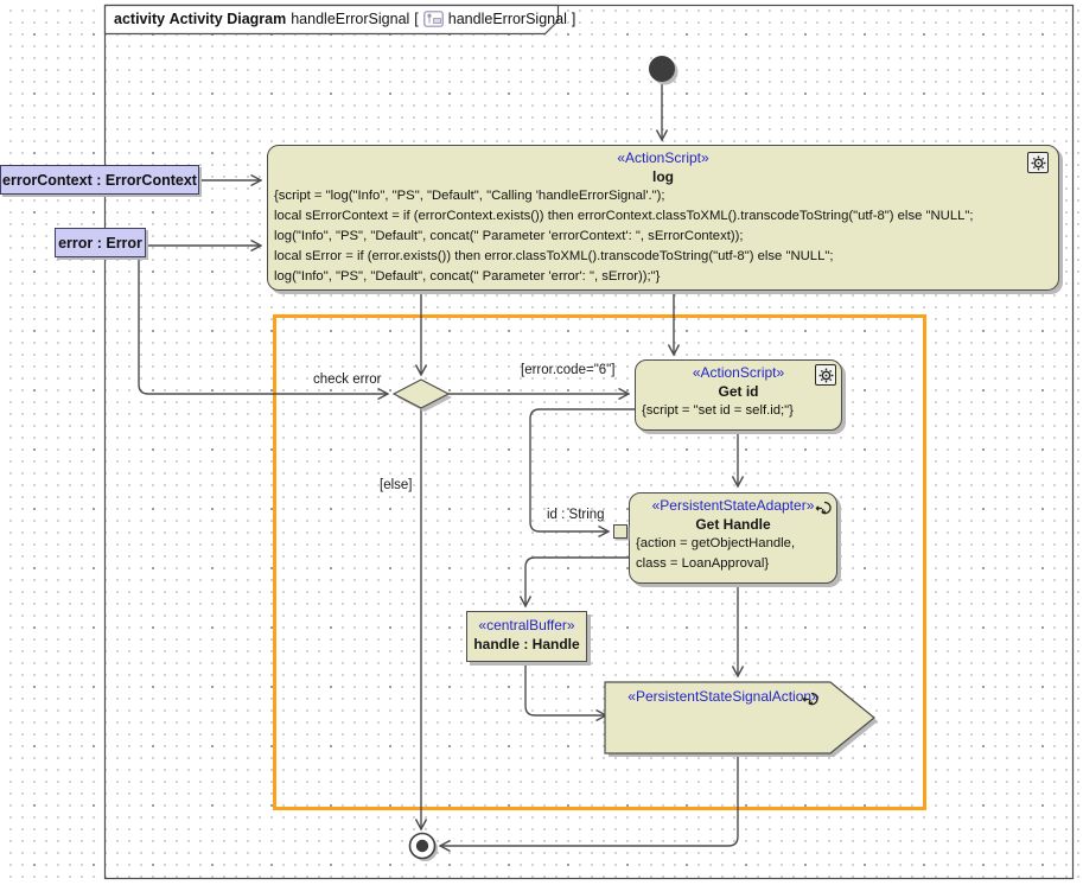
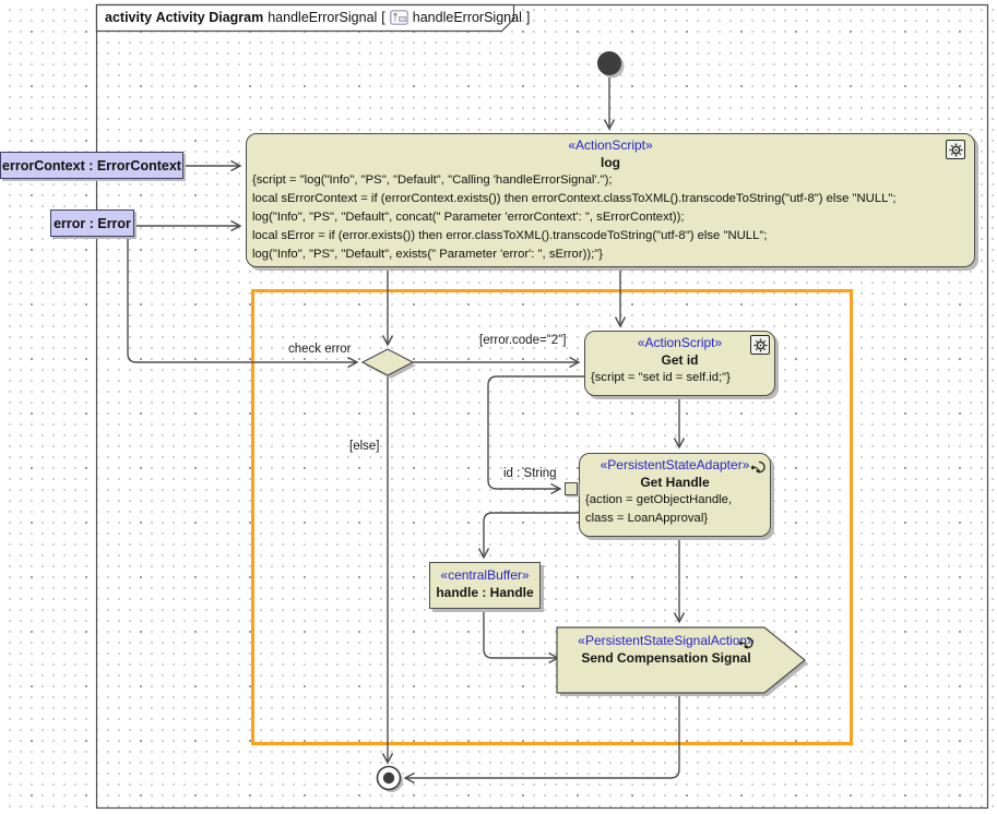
  activity Activity Diagram
  handleErrorSignal
  [
  handleErrorSignal
  ]
  errorContext : ErrorContext
  error : Error
  «ActionScript»
  log
  {script = "log("Info", "PS", "Default", "Calling 'handleErrorSignal'.");
  local sErrorContext = if (errorContext.exists()) then errorContext.classToXML().transcodeToString("utf-8") else "NULL";
  log("Info", "PS", "Default", concat(" Parameter 'errorContext': ", sErrorContext));
  local sError = if (error.exists()) then error.classToXML().transcodeToString("utf-8") else "NULL";
- log("Info", "PS", "Default", concat(" Parameter 'error': ", sError));"}
+ log("Info", "PS", "Default", exists(" Parameter 'error': ", sError));"}
  «ActionScript»
  Get id
  {script = "set id = self.id;"}
  «PersistentStateAdapter»
  Get Handle
  {action = getObjectHandle,
  class = LoanApproval}
  id : String
  «centralBuffer»
  handle : Handle
  «PersistentStateSignalAction»
+ Send Compensation Signal
  check error
- [error.code="6"]
+ [error.code="2"]
  [else]
